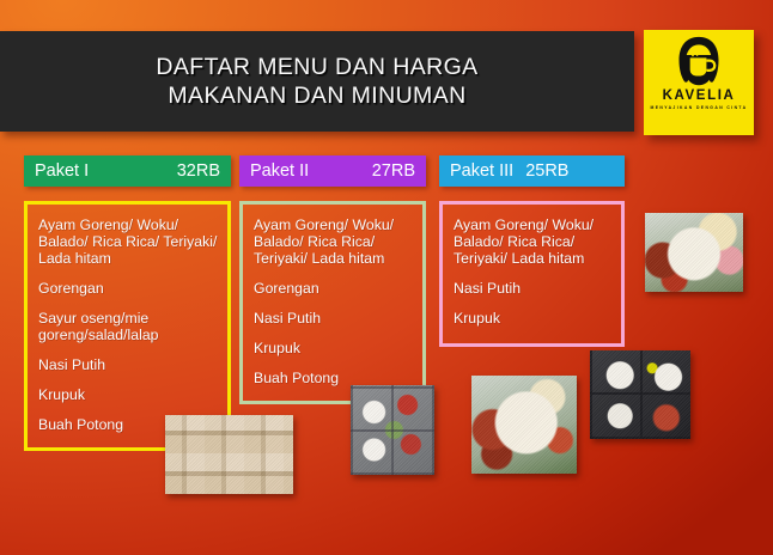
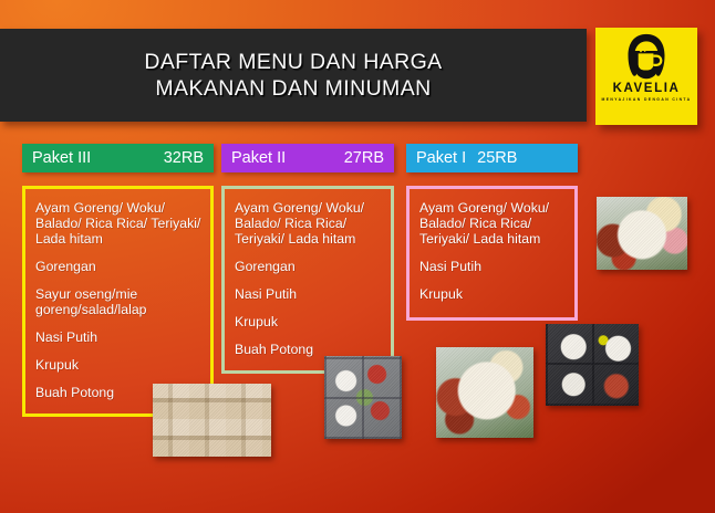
  DAFTAR MENU DAN HARGA
  MAKANAN DAN MINUMAN
  KAVELIA
- Paket I
+ Paket III
  32RB
  Ayam Goreng/ Woku/ Balado/ Rica Rica/ Teriyaki/ Lada hitam
  Gorengan
  Sayur oseng/mie goreng/salad/lalap
  Nasi Putih
  Krupuk
  Buah Potong
  Paket II
  27RB
  Ayam Goreng/ Woku/ Balado/ Rica Rica/ Teriyaki/ Lada hitam
  Gorengan
  Nasi Putih
  Krupuk
  Buah Potong
- Paket III
+ Paket I
  25RB
  Ayam Goreng/ Woku/ Balado/ Rica Rica/ Teriyaki/ Lada hitam
  Nasi Putih
  Krupuk
